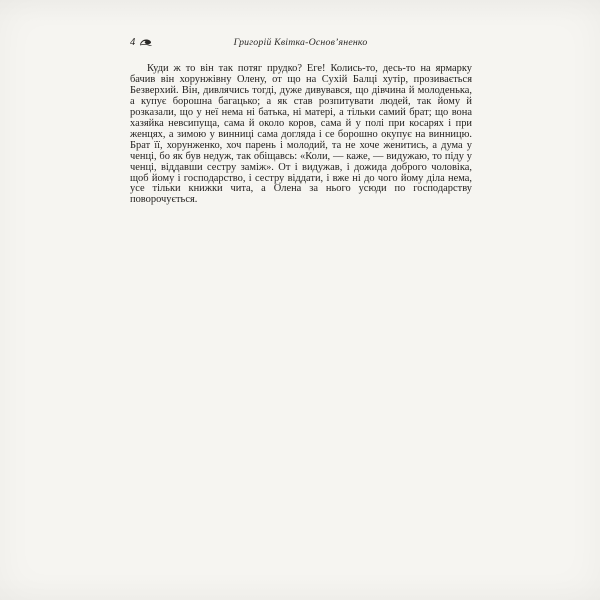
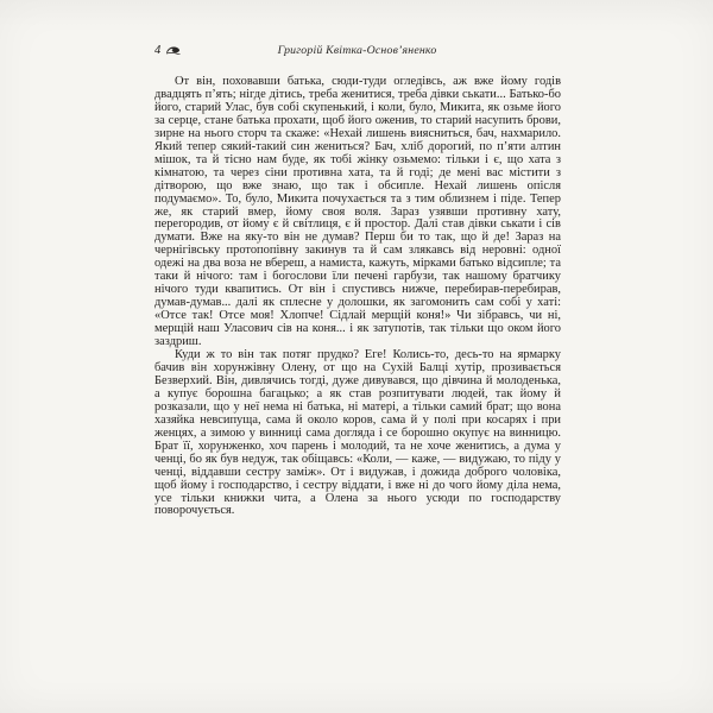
  4
  Григорій Квітка-Основ’яненко
+ От він, поховавши батька, сюди-туди огледівсь, аж вже йому годів двадцять п’ять; нігде дітись, треба женитися, треба дівки ськати... Батько-бо його, старий Улас, був собі скупенький, і коли, було, Микита, як озьме його за серце, стане батька прохати, щоб його оженив, то старий насупить брови, зирне на нього сторч та скаже: «Нехай лишень виясниться, бач, нахмарило. Який тепер сякий-такий син жениться? Бач, хліб дорогий, по п’яти алтин мішок, та й тісно нам буде, як тобі жінку озьмемо: тільки і є, що хата з кімнатою, та через сіни противна хата, та й годі; де мені вас містити з дітворою, що вже знаю, що так і обсипле. Нехай лишень опісля подумаємо». То, було, Микита почухається та з тим облизнем і піде. Тепер же, як старий вмер, йому своя воля. Зараз узявши противну хату, перегородив, от йому є й світлиця, є й простор. Далі став дівки ськати і сів думати. Вже на яку-то він не думав? Перш би то так, що й де! Зараз на чернігівську протопопівну закинув та й сам злякавсь від неровні: одної одежі на два воза не вбереш, а намиста, кажуть, мірками батько відсипле; та таки й нічого: там і богослови їли печені гарбузи, так нашому братчику нічого туди квапитись. От він і спустивсь нижче, перебирав-перебирав, думав-думав... далі як сплесне у долошки, як загомонить сам собі у хаті: «Отсе так! Отсе моя! Хлопче! Сідлай мерщій коня!» Чи зібравсь, чи ні, мерщій наш Уласович сів на коня... і як затупотів, так тільки що оком його заздриш.
  Куди ж то він так потяг прудко? Еге! Колись-то, десь-то на ярмарку бачив він хорунжівну Олену, от що на Сухій Балці хутір, прозивається Безверхий. Він, дивлячись тогді, дуже дивувався, що дівчина й молоденька, а купує борошна багацько; а як став розпитувати людей, так йому й розказали, що у неї нема ні батька, ні матері, а тільки самий брат; що вона хазяйка невсипуща, сама й около коров, сама й у полі при косарях і при женцях, а зимою у винниці сама догляда і се борошно окупує на винницю. Брат її, хорунженко, хоч парень і молодий, та не хоче женитись, а дума у ченці, бо як був недуж, так обіщавсь: «Коли, — каже, — видужаю, то піду у ченці, віддавши сестру заміж». От і видужав, і дожида доброго чоловіка, щоб йому і господарство, і сестру віддати, і вже ні до чого йому діла нема, усе тільки книжки чита, а Олена за нього усюди по господарству поворочується.
